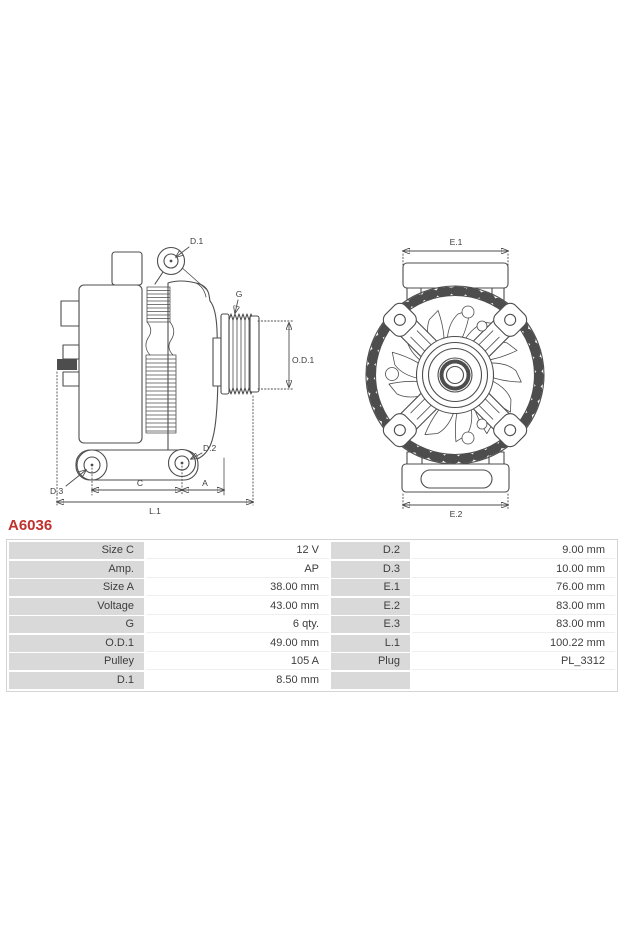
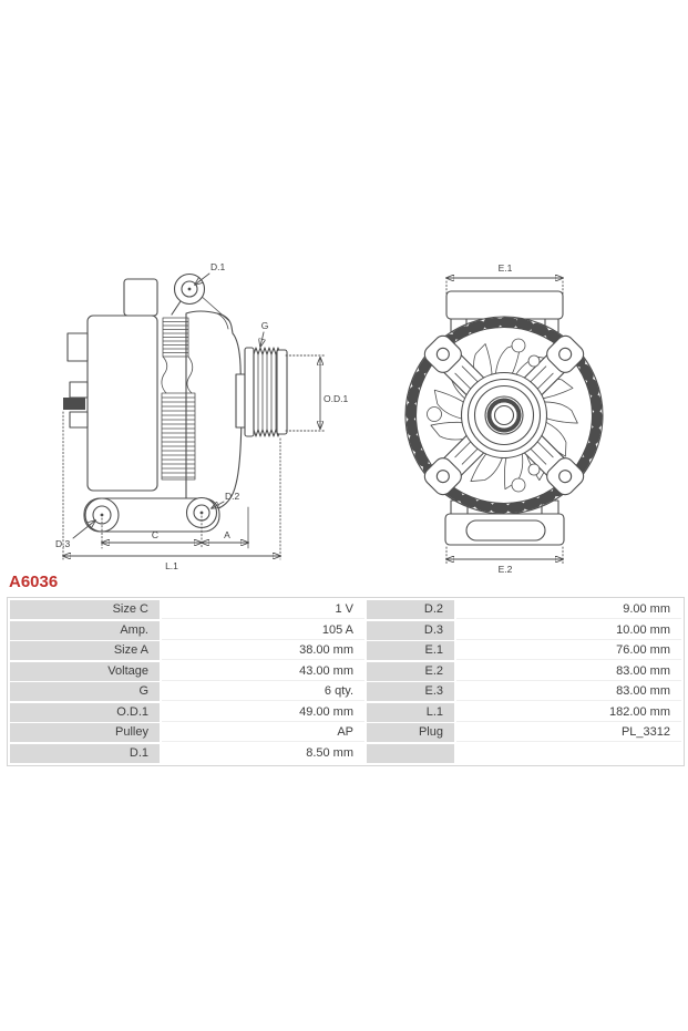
  D.1
  G
  O.D.1
  D.2
  C
  A
  L.1
  E.1
  E.2
  A6036
  Size C
- 12 V
+ 1 V
  D.2
  9.00 mm
  Amp.
- AP
+ 105 A
  D.3
  10.00 mm
  Size A
  38.00 mm
  E.1
  76.00 mm
  Voltage
  43.00 mm
  E.2
  83.00 mm
  G
  6 qty.
  E.3
  83.00 mm
  O.D.1
  49.00 mm
  L.1
- 100.22 mm
+ 182.00 mm
  Pulley
- 105 A
+ AP
  Plug
  PL_3312
  D.1
  8.50 mm
